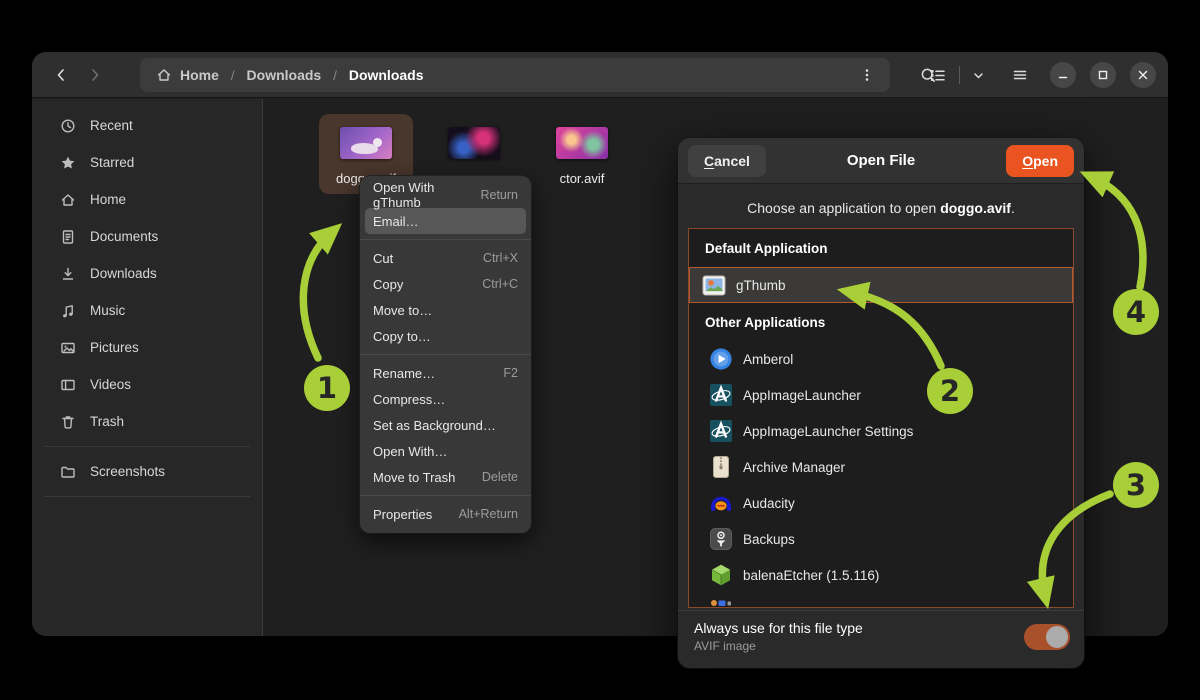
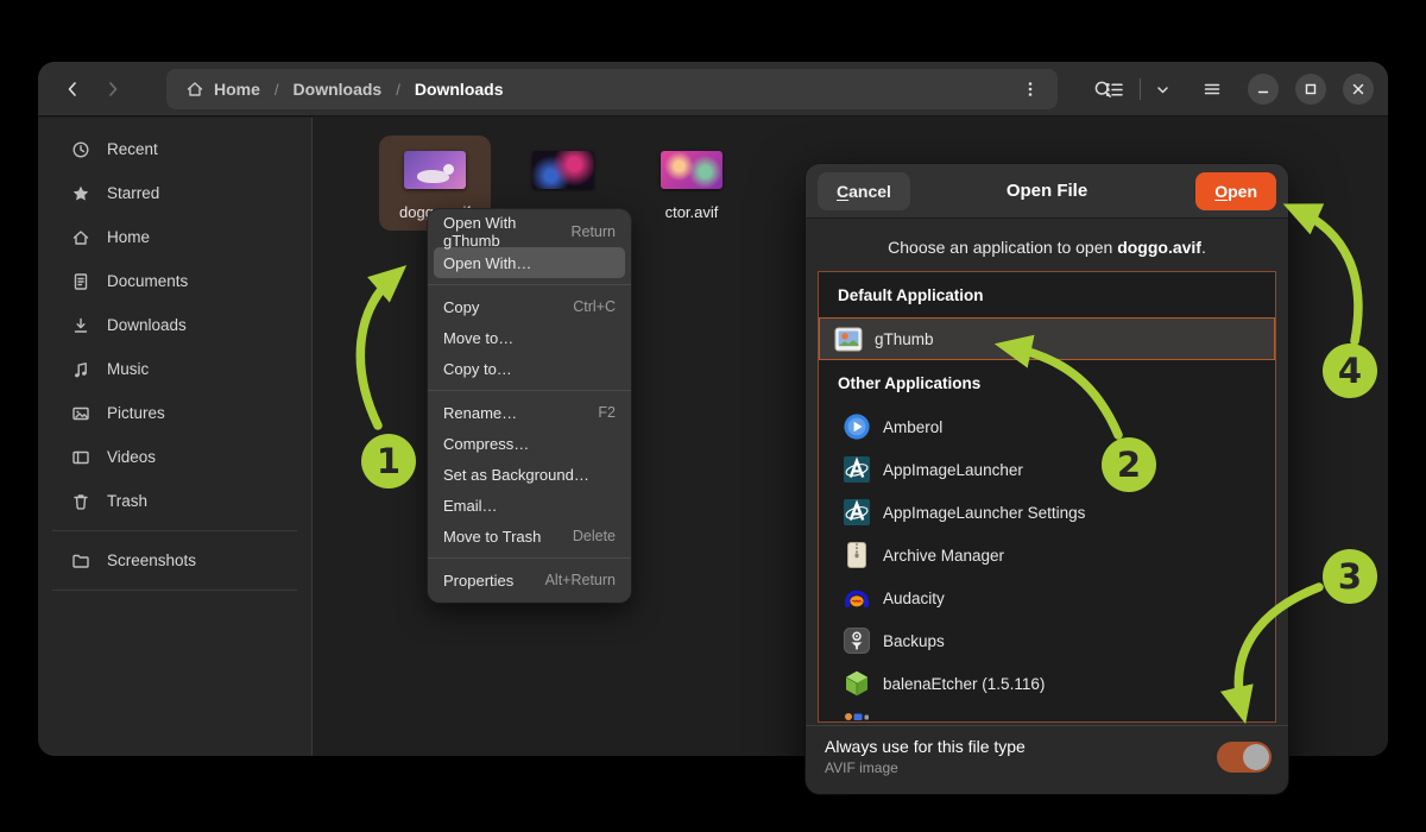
  Home
  /
  Downloads
  /
  Downloads
  Recent
  Starred
  Home
  Documents
  Downloads
  Music
  Pictures
  Videos
  Trash
  Screenshots
  ctor.avif
  Open With gThumb
  Return
- Email…
+ Open With…
- Cut
- Ctrl+X
  Copy
  Ctrl+C
  Move to…
  Copy to…
  Rename…
  F2
  Compress…
  Set as Background…
- Open With…
+ Email…
  Move to Trash
  Delete
  Properties
  Alt+Return
  Open File
  Cancel
  Open
  Choose an application to open doggo.avif.
  Default Application
  gThumb
  Other Applications
  Amberol
  AppImageLauncher
  AppImageLauncher Settings
  Archive Manager
  Audacity
  Backups
  balenaEtcher (1.5.116)
  Always use for this file type
  AVIF image
  1
  2
  3
  4
